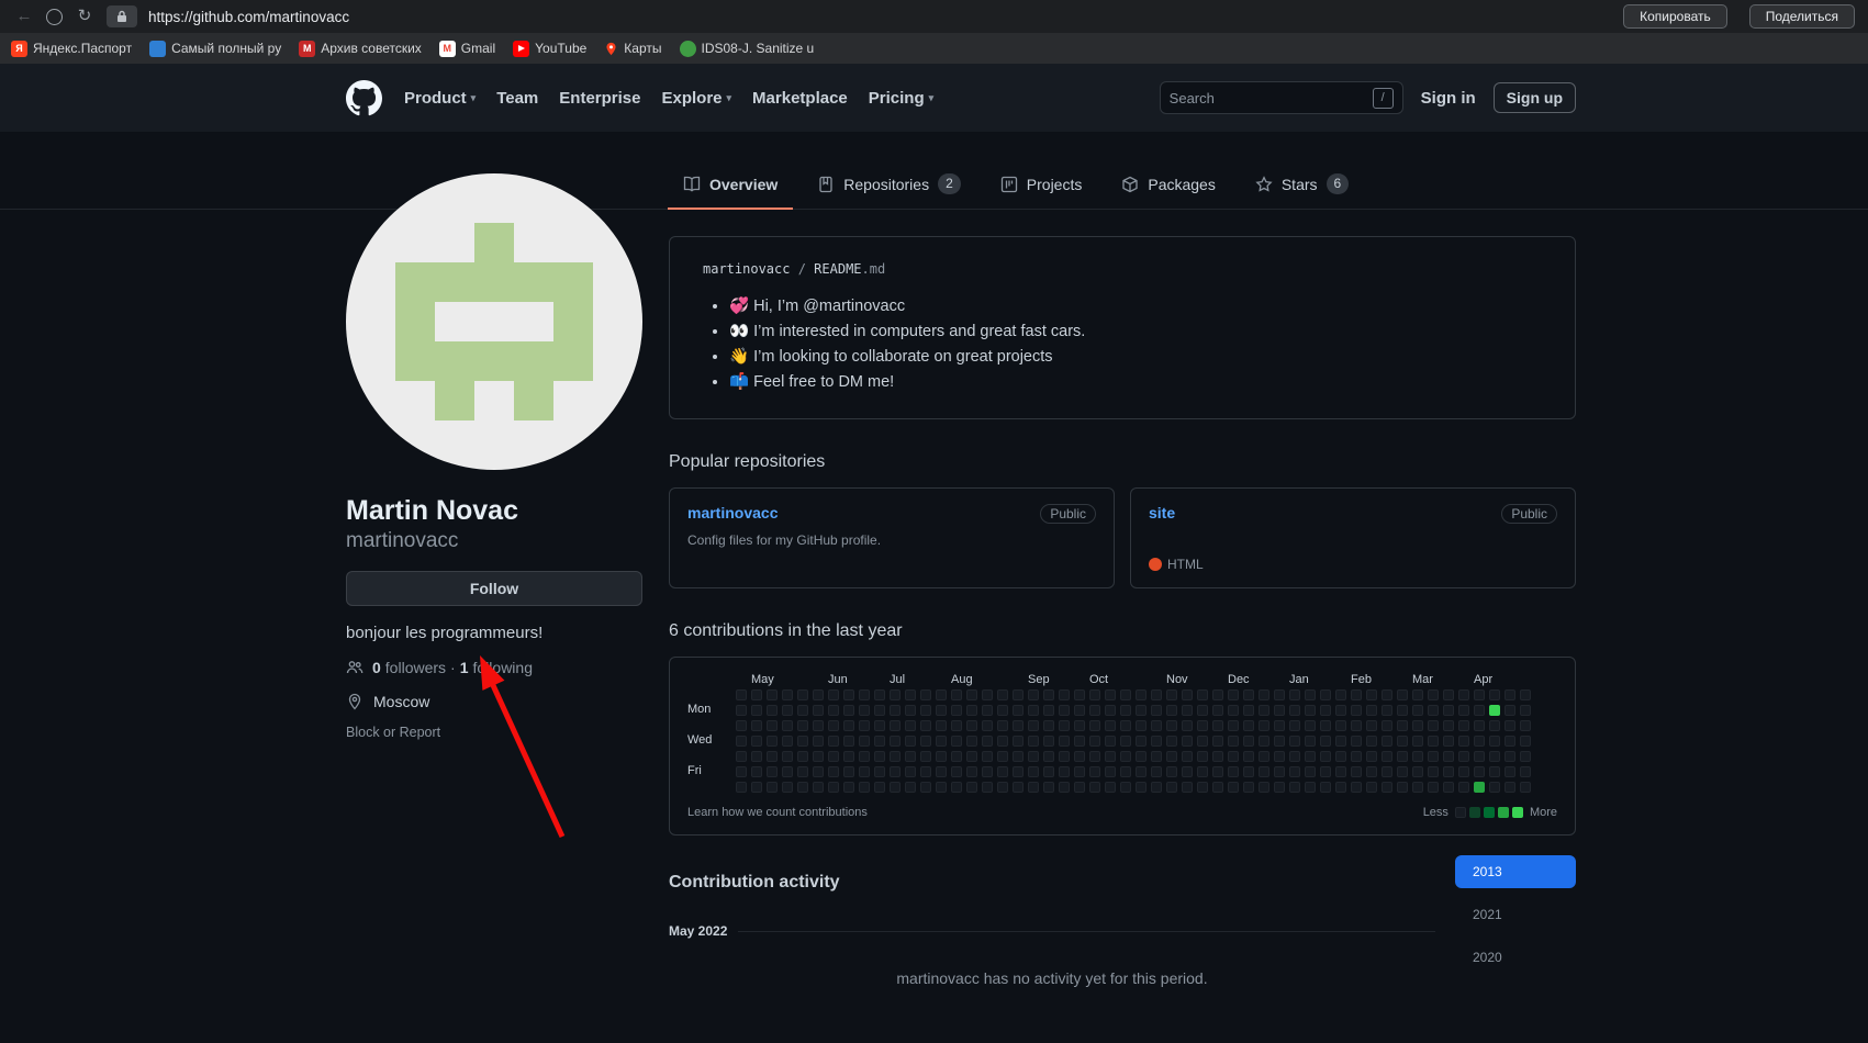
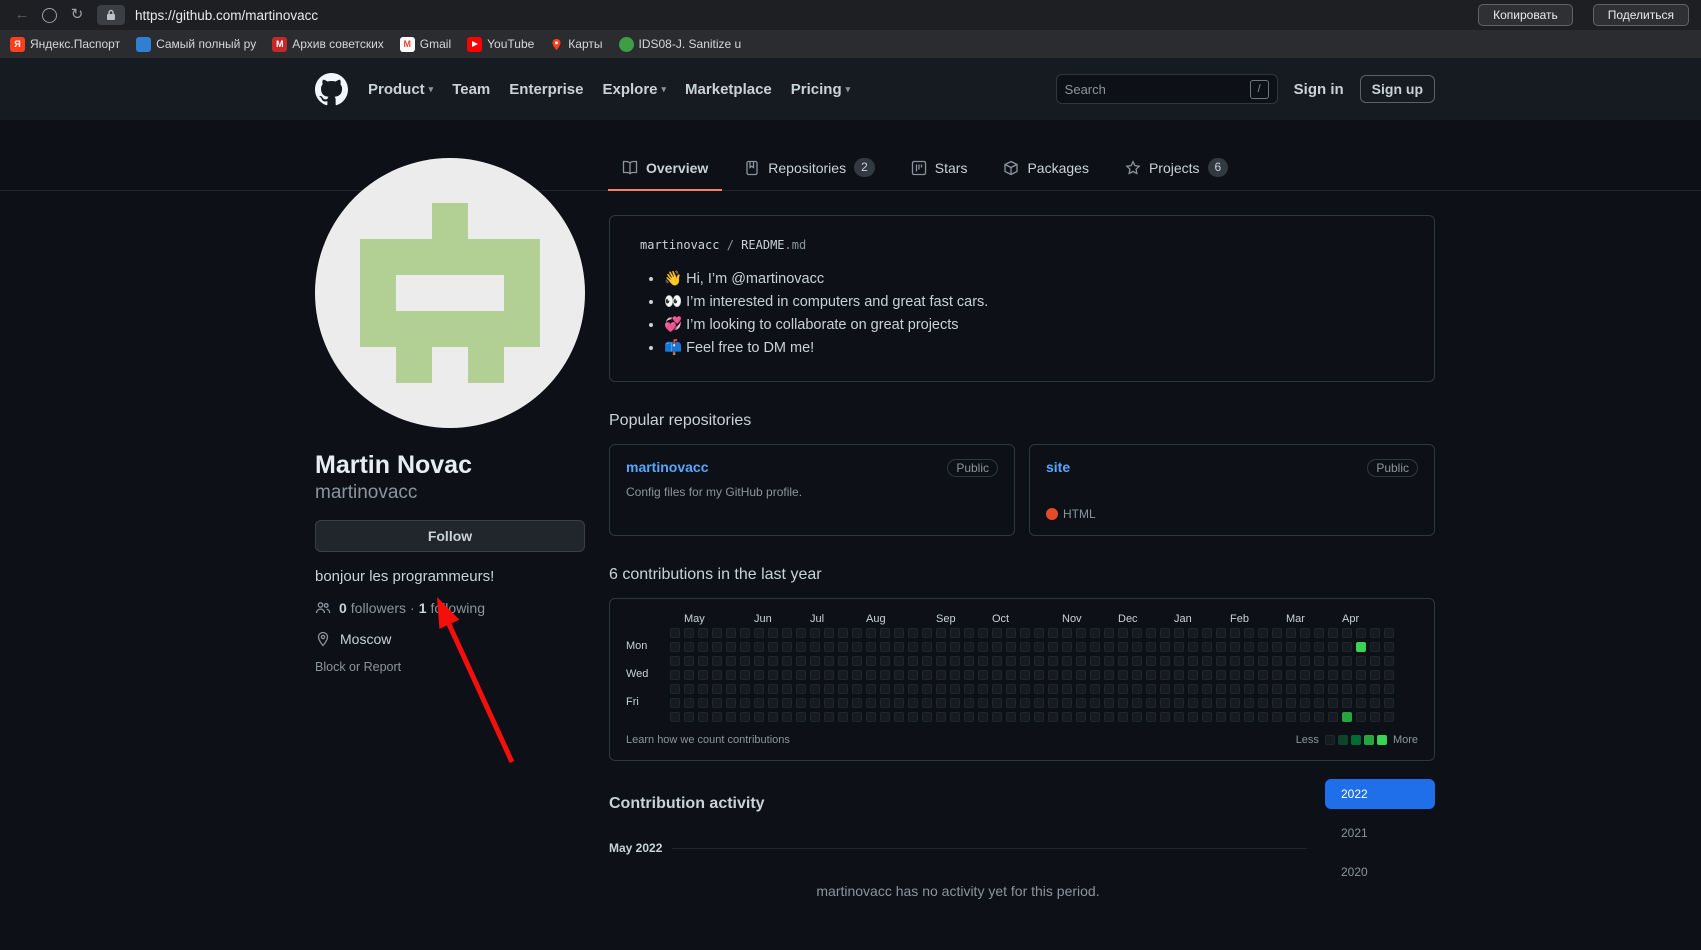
  ←
  ↻
  https://github.com/martinovacc
  Копировать
  Поделиться
  Я
  Яндекс.Паспорт
  Самый полный ру
  М
  Архив советских
  M
  Gmail
  YouTube
  Карты
  IDS08-J. Sanitize u
  Product
  ▾
  Team
  Enterprise
  Explore
  ▾
  Marketplace
  Pricing
  ▾
  Search
  /
  Sign in
  Sign up
  Overview
  Repositories
  2
- Projects
+ Stars
  Packages
- Stars
+ Projects
  6
  Martin Novac
  martinovacc
  Follow
  bonjour les programmeurs!
  0
  followers
  ·
  1
  Moscow
  Block or Report
  martinovacc / README.md
- 💞 Hi, I’m @martinovacc
+ 👋 Hi, I’m @martinovacc
  👀 I’m interested in computers and great fast cars.
- 👋 I’m looking to collaborate on great projects
+ 💞 I’m looking to collaborate on great projects
  📫 Feel free to DM me!
  Popular repositories
  martinovacc
  Public
  Config files for my GitHub profile.
  site
  Public
  HTML
  6 contributions in the last year
  May
  Jun
  Jul
  Aug
  Sep
  Oct
  Nov
  Dec
  Jan
  Feb
  Mar
  Apr
  Mon
  Wed
  Fri
  Learn how we count contributions
  Less
  More
  Contribution activity
  May 2022
  martinovacc has no activity yet for this period.
- 2013
+ 2022
  2021
  2020
